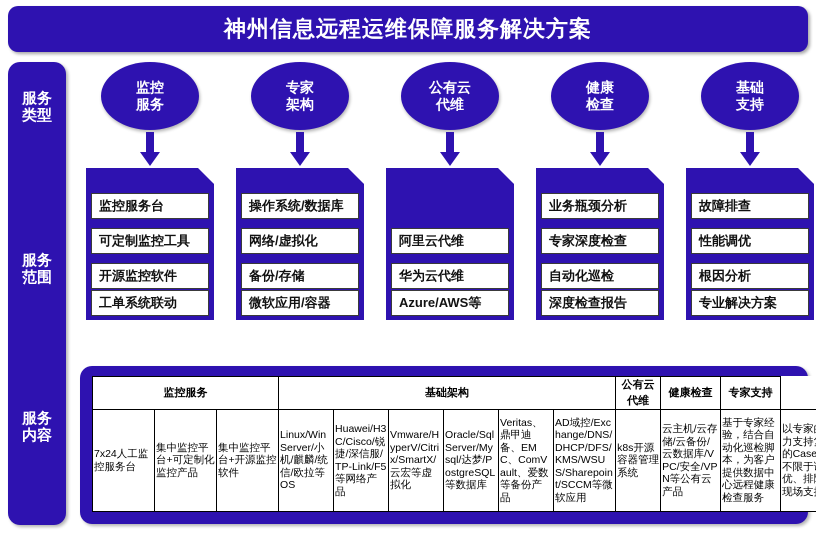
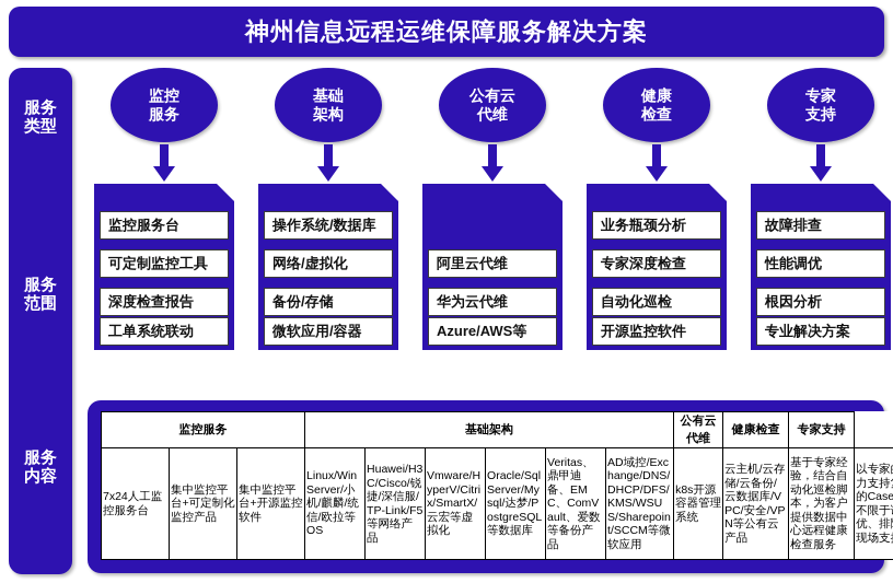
  神州信息远程运维保障服务解决方案
  服务
  类型
  服务
  范围
  服务
  内容
  监控
  服务
- 专家
+ 基础
  架构
  公有云
  代维
  健康
  检查
- 基础
+ 专家
  支持
  监控服务台
  可定制监控工具
- 开源监控软件
+ 深度检查报告
  工单系统联动
  操作系统/数据库
  网络/虚拟化
  备份/存储
  微软应用/容器
  阿里云代维
  华为云代维
  Azure/AWS等
  业务瓶颈分析
  专家深度检查
  自动化巡检
- 深度检查报告
+ 开源监控软件
  故障排查
  性能调优
  根因分析
  专业解决方案
  监控服务	基础架构	公有云代维	健康检查	专家支持
  7x24人工监控服务台	集中监控平台+可定制化监控产品	集中监控平台+开源监控软件	Linux/Win Server/小机/麒麟/统信/欧拉等OS	Huawei/H3C/Cisco/锐捷/深信服/TP-Link/F5等网络产品	Vmware/HyperV/Citrix/SmartX/云宏等虚拟化	Oracle/SqlServer/Mysql/达梦/PostgreSQL等数据库	Veritas、鼎甲迪备、EMC、ComVault、爱数等备份产品	AD域控/Exchange/DNS/DHCP/DFS/KMS/WSUS/Sharepoint/SCCM等微软应用	k8s开源容器管理系统	云主机/云存储/云备份/云数据库/VPC/安全/VPN等公有云产品	基于专家经验，结合自动化巡检脚本，为客户提供数据中心远程健康检查服务	以专家力支持的Case不限于优、排现场支
